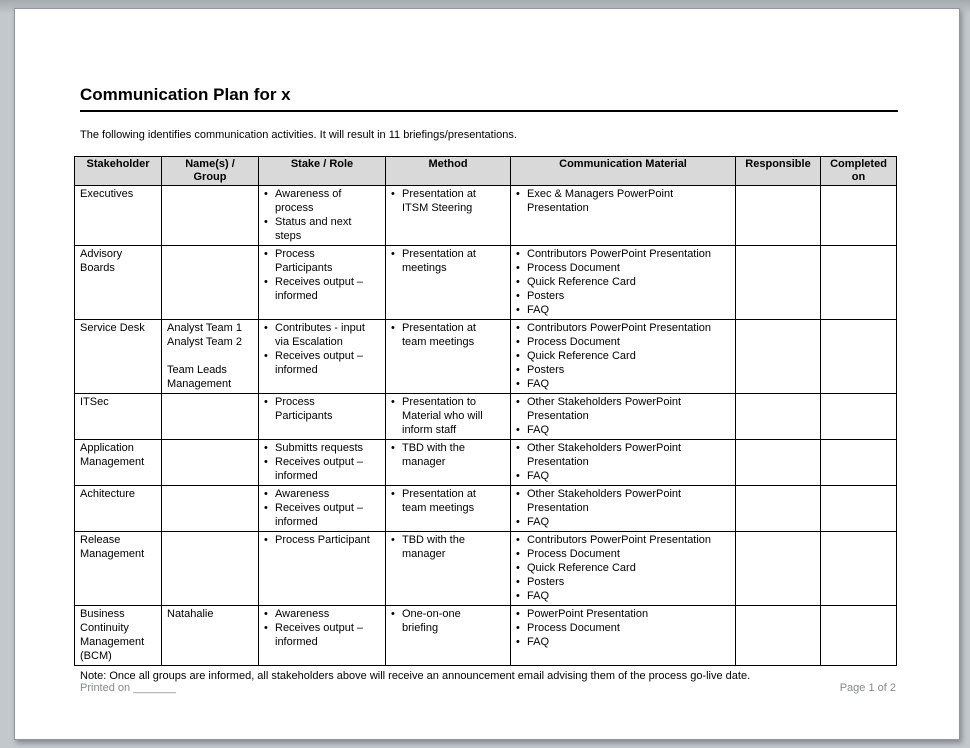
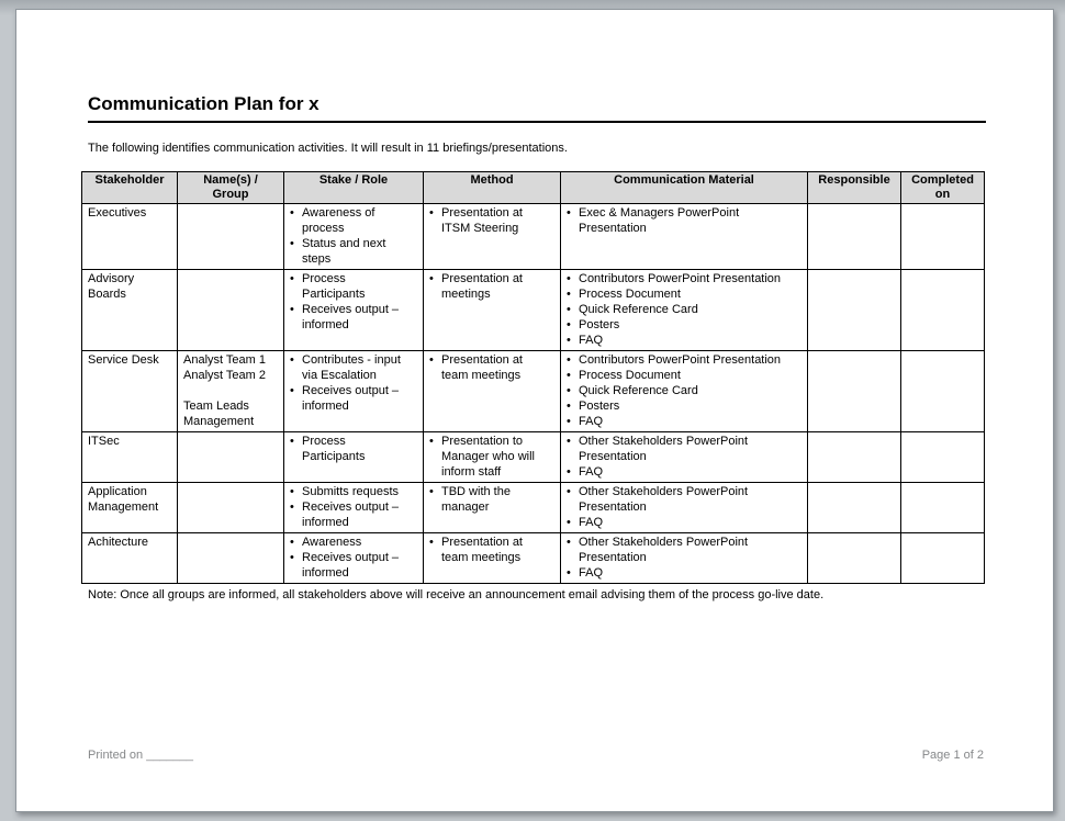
  Communication Plan for x
  The following identifies communication activities. It will result in 11 briefings/presentations.
  Stakeholder	Name(s) / Group	Stake / Role	Method	Communication Material	Responsible	Completed on
  Executives		• Awareness of process• Status and next steps	• Presentation at ITSM Steering	• Exec & Managers PowerPoint Presentation
  Advisory Boards		• Process Participants• Receives output – informed	• Presentation at meetings	• Contributors PowerPoint Presentation• Process Document• Quick Reference Card• Posters• FAQ
  Service Desk	Analyst Team 1Analyst Team 2 Team LeadsManagement	• Contributes - input via Escalation• Receives output – informed	• Presentation at team meetings	• Contributors PowerPoint Presentation• Process Document• Quick Reference Card• Posters• FAQ
- ITSec		• Process Participants	• Presentation to Material who will inform staff	• Other Stakeholders PowerPoint Presentation• FAQ
+ ITSec		• Process Participants	• Presentation to Manager who will inform staff	• Other Stakeholders PowerPoint Presentation• FAQ
  Application Management		• Submitts requests• Receives output – informed	• TBD with the manager	• Other Stakeholders PowerPoint Presentation• FAQ
  Achitecture		• Awareness• Receives output – informed	• Presentation at team meetings	• Other Stakeholders PowerPoint Presentation• FAQ
- Release Management		• Process Participant	• TBD with the manager	• Contributors PowerPoint Presentation• Process Document• Quick Reference Card• Posters• FAQ
- Business Continuity Management (BCM)	Natahalie	• Awareness• Receives output – informed	• One-on-one briefing	• PowerPoint Presentation• Process Document• FAQ
  Note: Once all groups are informed, all stakeholders above will receive an announcement email advising them of the process go-live date.
  Printed on _______
  Page 1 of 2
